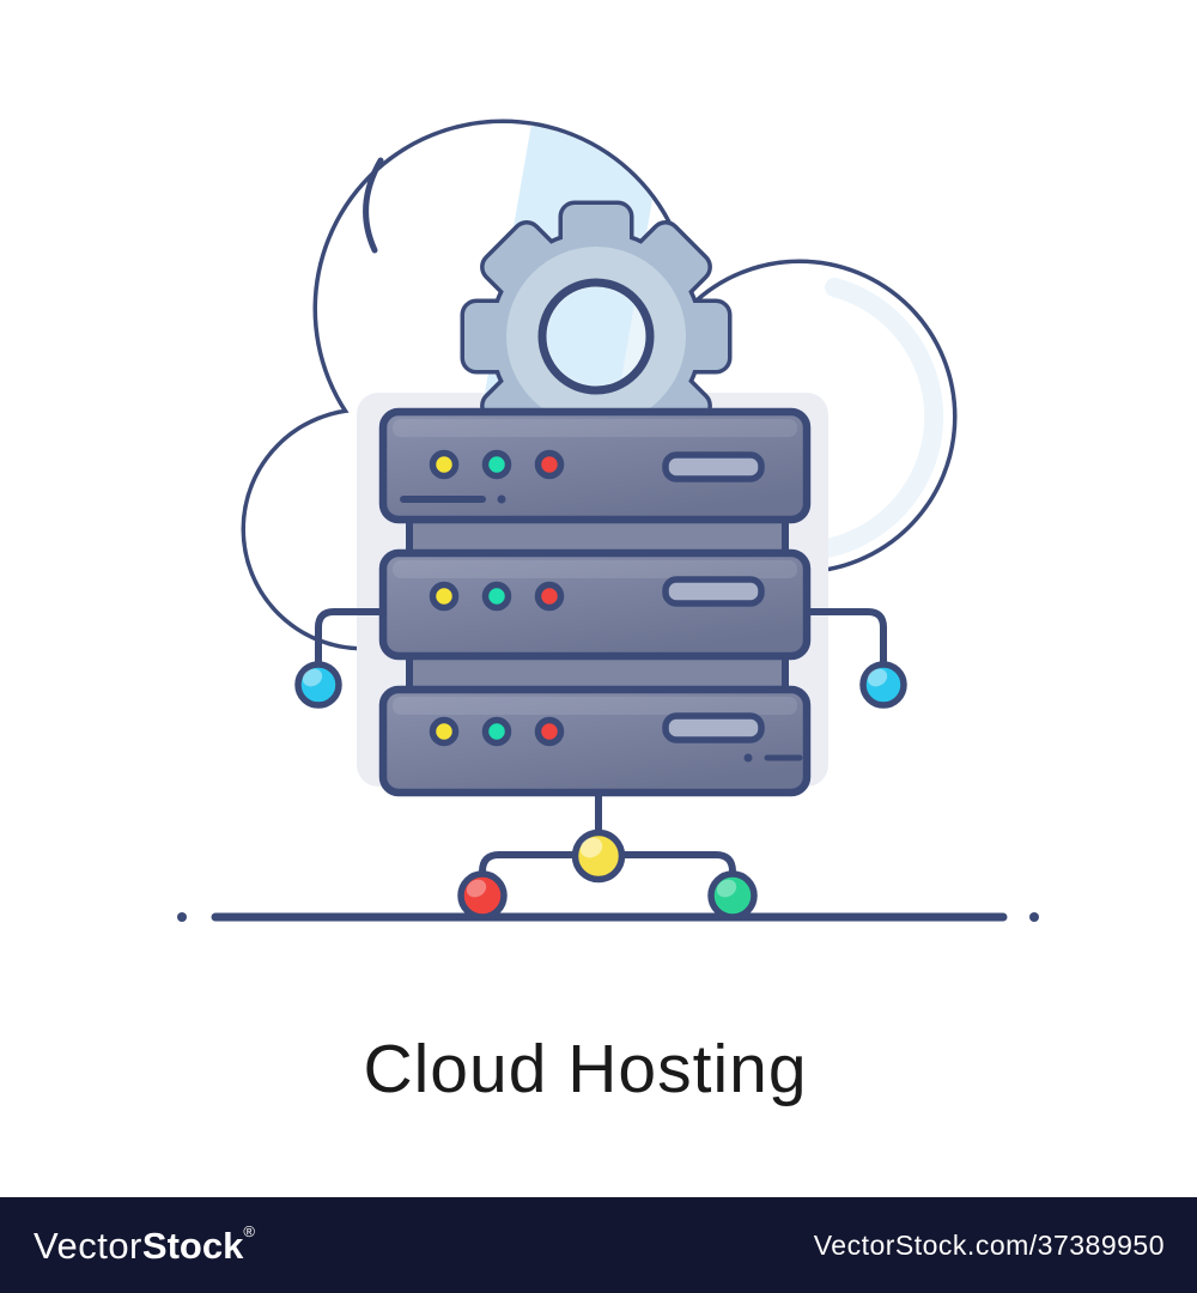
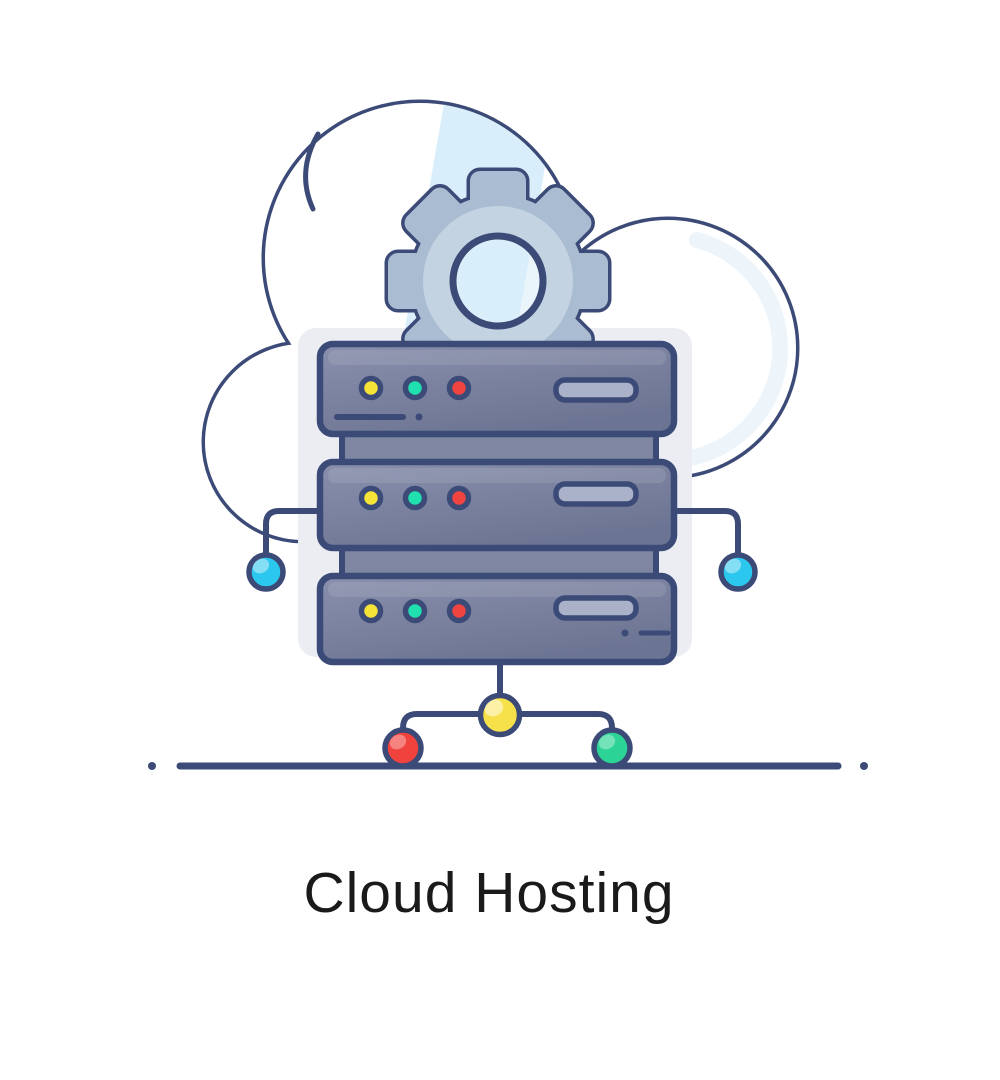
  Cloud Hosting
- VectorStock®
- VectorStock.com/37389950
